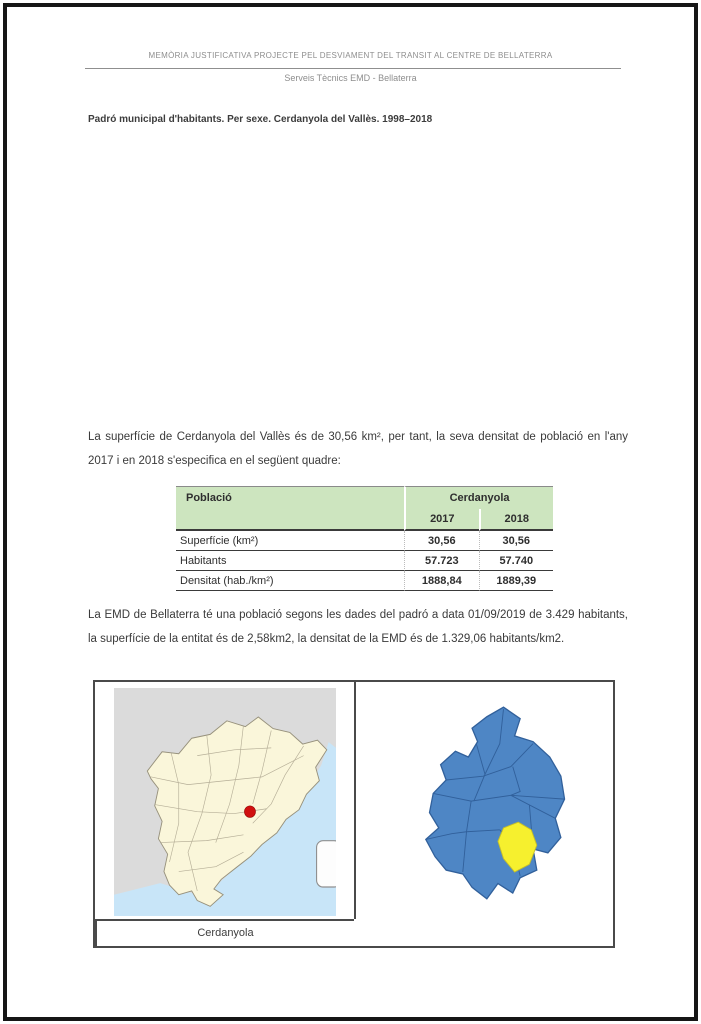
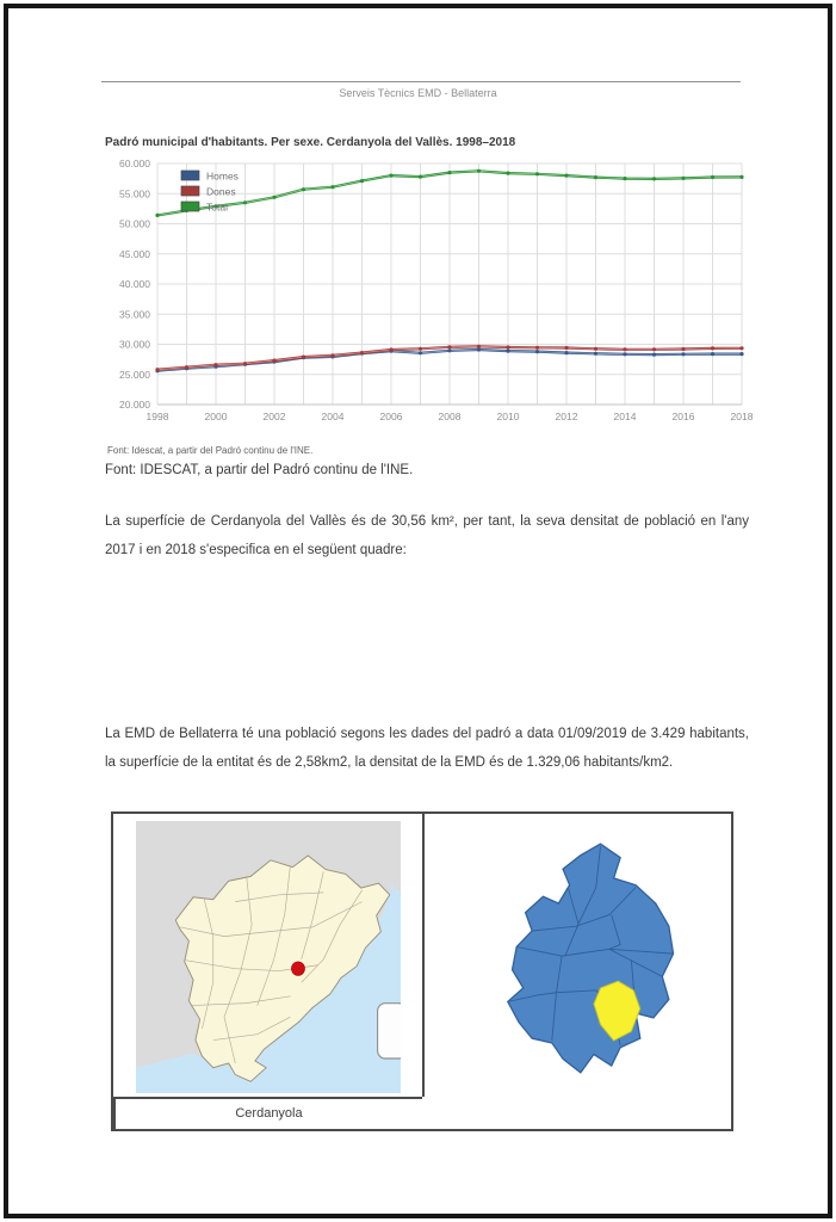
- MEMÒRIA JUSTIFICATIVA PROJECTE PEL DESVIAMENT DEL TRANSIT AL CENTRE DE BELLATERRA
  Serveis Tècnics EMD - Bellaterra
  Padró municipal d'habitants. Per sexe. Cerdanyola del Vallès. 1998–2018
+ 20.000
+ 25.000
+ 30.000
+ 35.000
+ 40.000
+ 45.000
+ 50.000
+ 55.000
+ 60.000
+ 1998
+ 2000
+ 2002
+ 2004
+ 2006
+ 2008
+ 2010
+ 2012
+ 2014
+ 2016
+ 2018
+ Homes
+ Dones
+ Total
+ Font: Idescat, a partir del Padró continu de l'INE.
+ Font: IDESCAT, a partir del Padró continu de l'INE.
  La superfície de Cerdanyola del Vallès és de 30,56 km², per tant, la seva densitat de població en l'any 2017 i en 2018 s'especifica en el següent quadre:
- Població	Cerdanyola
- 	2017	2018
- Superfície (km²)	30,56	30,56
- Habitants	57.723	57.740
- Densitat (hab./km²)	1888,84	1889,39
  La EMD de Bellaterra té una població segons les dades del padró a data 01/09/2019 de 3.429 habitants, la superfície de la entitat és de 2,58km2, la densitat de la EMD és de 1.329,06 habitants/km2.
  Cerdanyola
